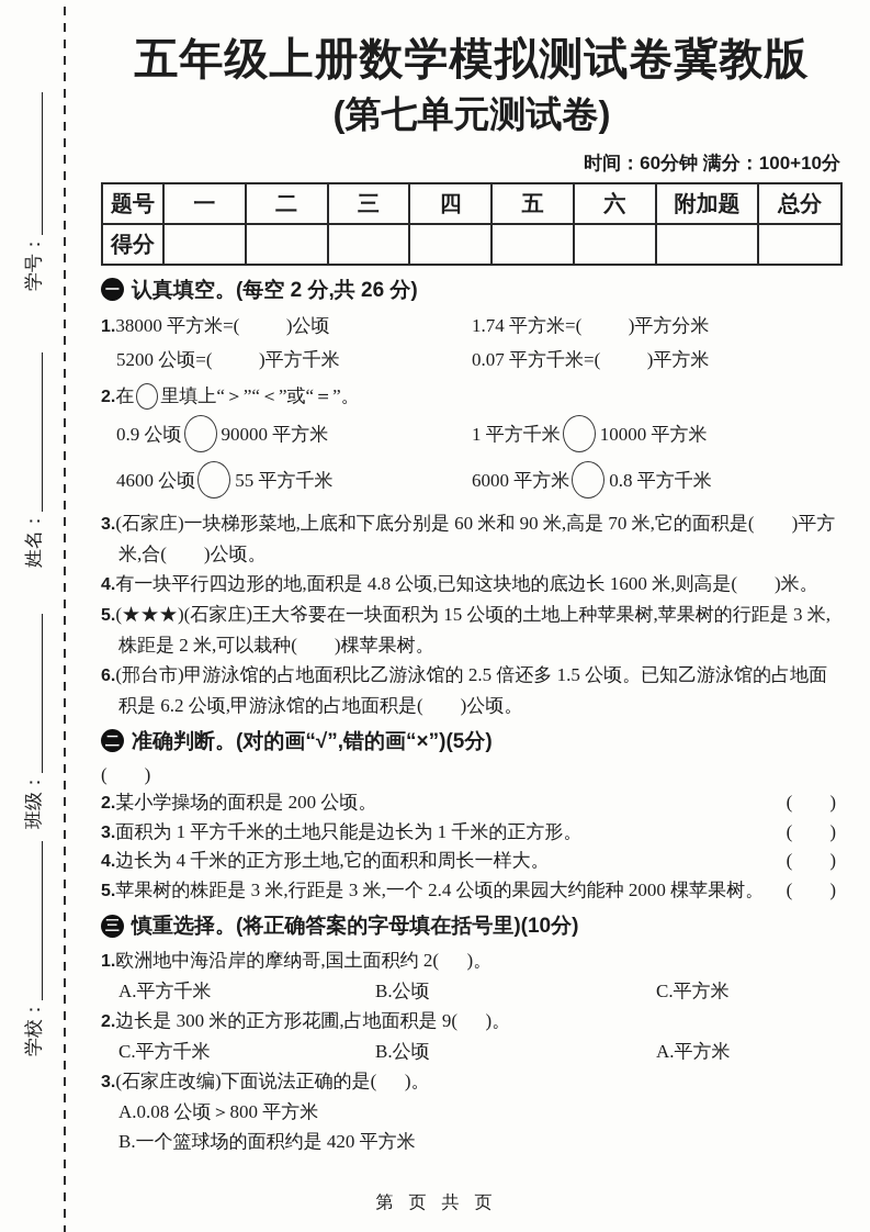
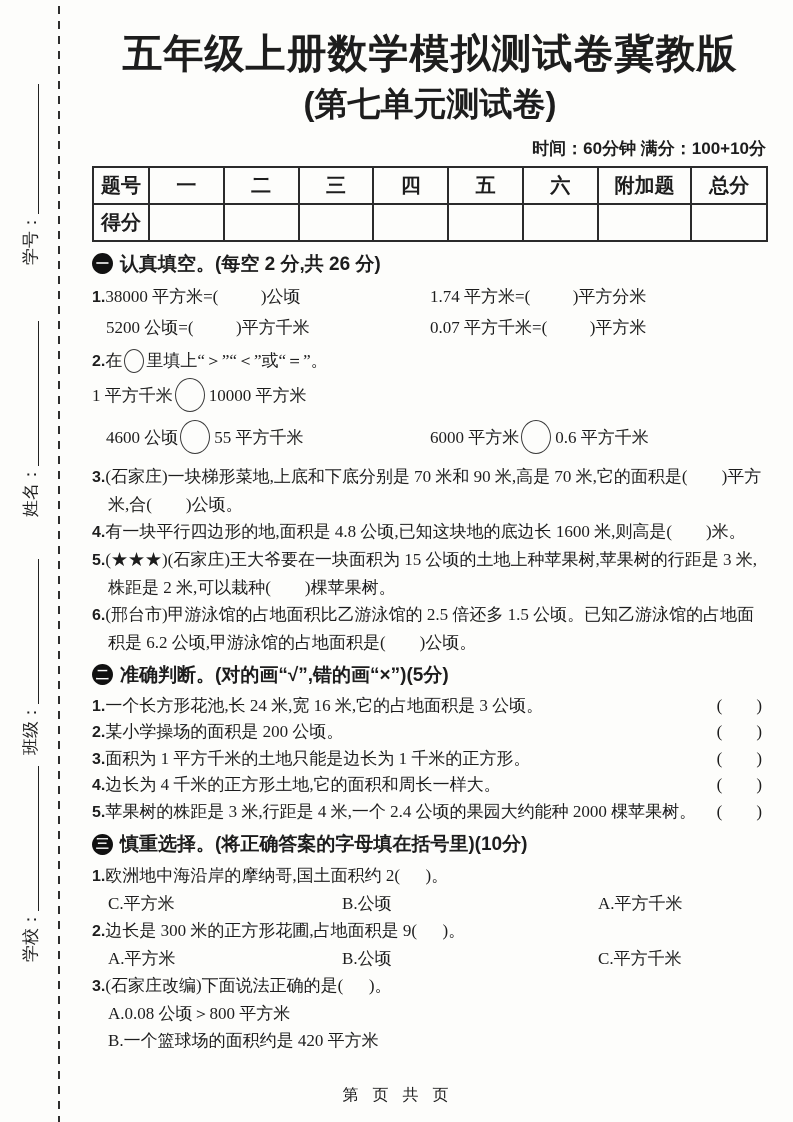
  五年级上册数学模拟测试卷冀教版
  (第七单元测试卷)
  时间：60分钟 满分：100+10分
  题号	一	二	三	四	五	六	附加题	总分
  得分
  一
  认真填空。(每空 2 分,共 26 分)
  1.38000 平方米=( )公顷
  1.74 平方米=( )平方分米
  5200 公顷=( )平方千米
  0.07 平方千米=( )平方米
  2.在 里填上“＞”“＜”或“＝”。
- 0.9 公顷 90000 平方米
  1 平方千米 10000 平方米
  4600 公顷 55 平方千米
- 6000 平方米 0.8 平方千米
+ 6000 平方米 0.6 平方千米
- 3.(石家庄)一块梯形菜地,上底和下底分别是 60 米和 90 米,高是 70 米,它的面积是( )平方米,合( )公顷。
+ 3.(石家庄)一块梯形菜地,上底和下底分别是 70 米和 90 米,高是 70 米,它的面积是( )平方米,合( )公顷。
  4.有一块平行四边形的地,面积是 4.8 公顷,已知这块地的底边长 1600 米,则高是( )米。
  5.(★★★)(石家庄)王大爷要在一块面积为 15 公顷的土地上种苹果树,苹果树的行距是 3 米,株距是 2 米,可以栽种( )棵苹果树。
  6.(邢台市)甲游泳馆的占地面积比乙游泳馆的 2.5 倍还多 1.5 公顷。已知乙游泳馆的占地面积是 6.2 公顷,甲游泳馆的占地面积是( )公顷。
  二
  准确判断。(对的画“√”,错的画“×”)(5分)
+ 1.一个长方形花池,长 24 米,宽 16 米,它的占地面积是 3 公顷。
  ( )
  2.某小学操场的面积是 200 公顷。
  ( )
  3.面积为 1 平方千米的土地只能是边长为 1 千米的正方形。
  ( )
  4.边长为 4 千米的正方形土地,它的面积和周长一样大。
  ( )
- 5.苹果树的株距是 3 米,行距是 3 米,一个 2.4 公顷的果园大约能种 2000 棵苹果树。
+ 5.苹果树的株距是 3 米,行距是 4 米,一个 2.4 公顷的果园大约能种 2000 棵苹果树。
  ( )
  三
  慎重选择。(将正确答案的字母填在括号里)(10分)
  1.欧洲地中海沿岸的摩纳哥,国土面积约 2( )。
- A.平方千米
+ C.平方米
  B.公顷
- C.平方米
+ A.平方千米
  2.边长是 300 米的正方形花圃,占地面积是 9( )。
- C.平方千米
+ A.平方米
  B.公顷
- A.平方米
+ C.平方千米
  3.(石家庄改编)下面说法正确的是( )。
  A.0.08 公顷＞800 平方米
  B.一个篮球场的面积约是 420 平方米
  第 页 共 页
